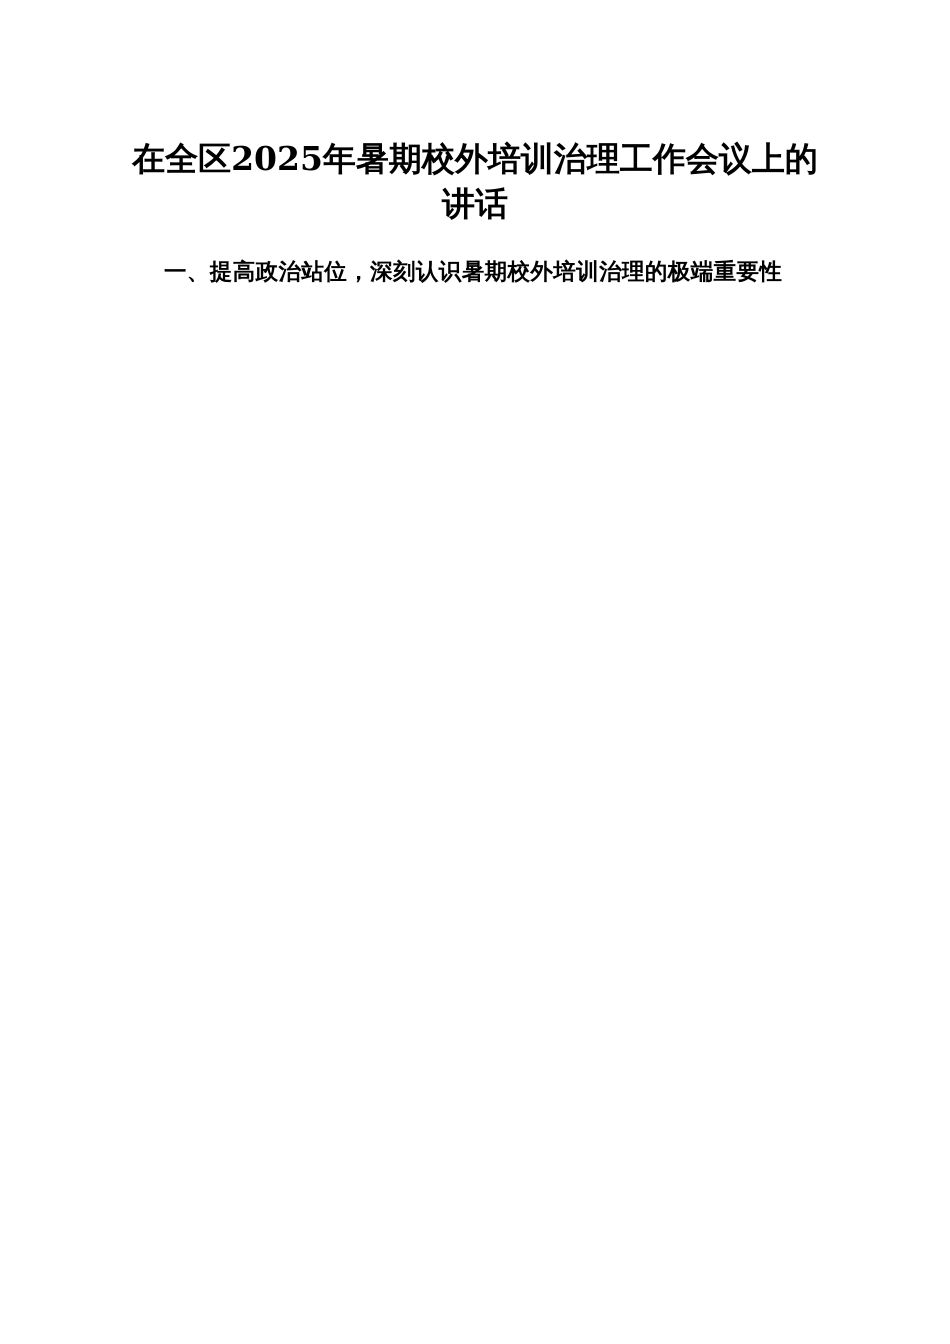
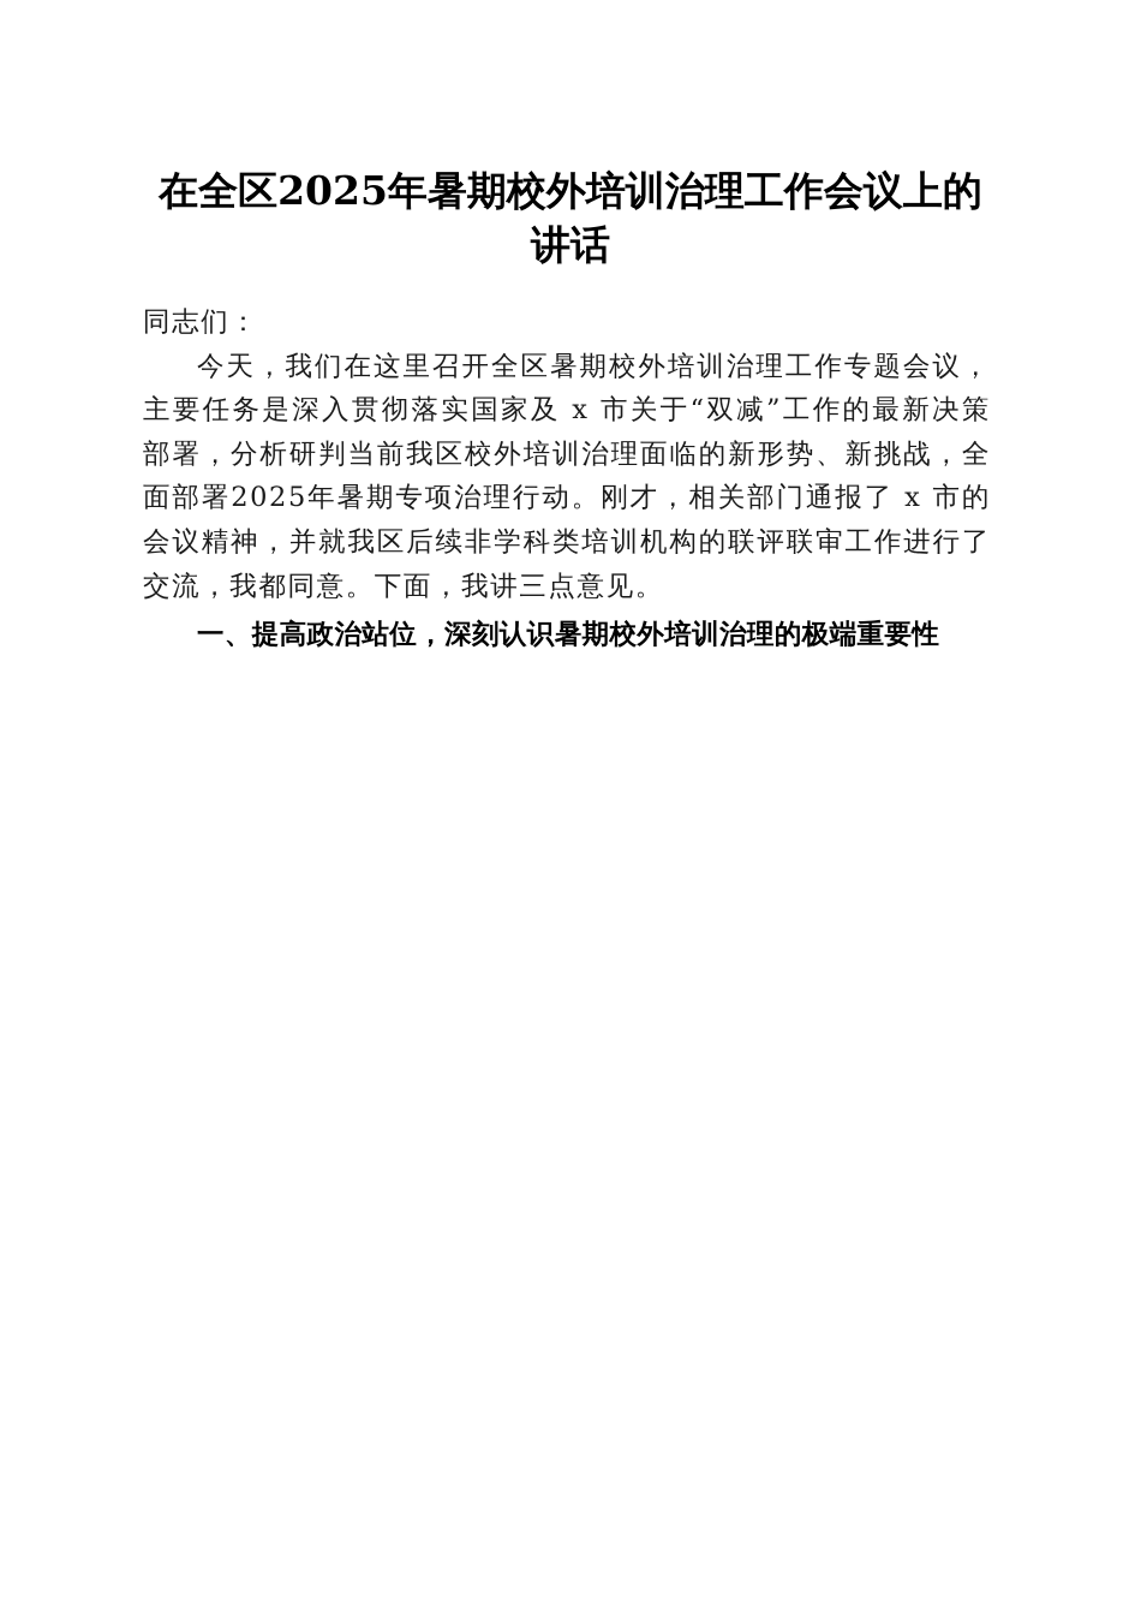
  在全区2025年暑期校外培训治理工作会议上的讲话
+ 同志们：
+ 今天，我们在这里召开全区暑期校外培训治理工作专题会议，主要任务是深入贯彻落实国家及 x 市关于“双减”工作的最新决策部署，分析研判当前我区校外培训治理面临的新形势、新挑战，全面部署2025年暑期专项治理行动。刚才，相关部门通报了 x 市的会议精神，并就我区后续非学科类培训机构的联评联审工作进行了交流，我都同意。下面，我讲三点意见。
  一、提高政治站位，深刻认识暑期校外培训治理的极端重要性
